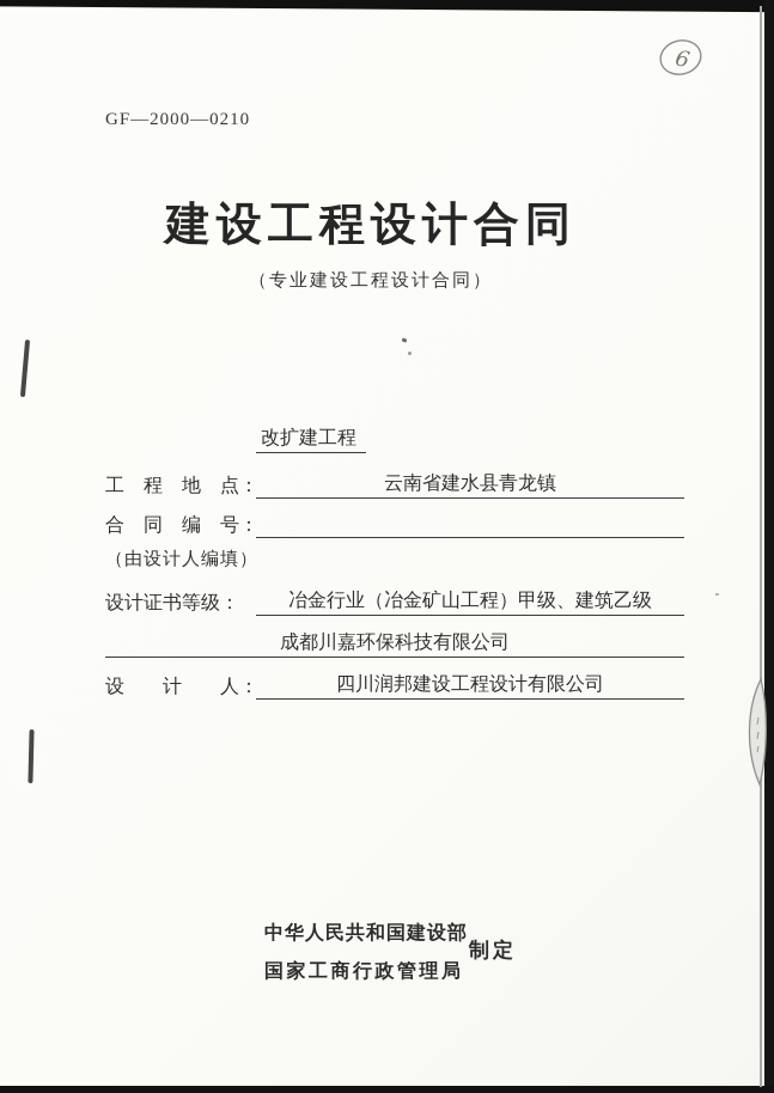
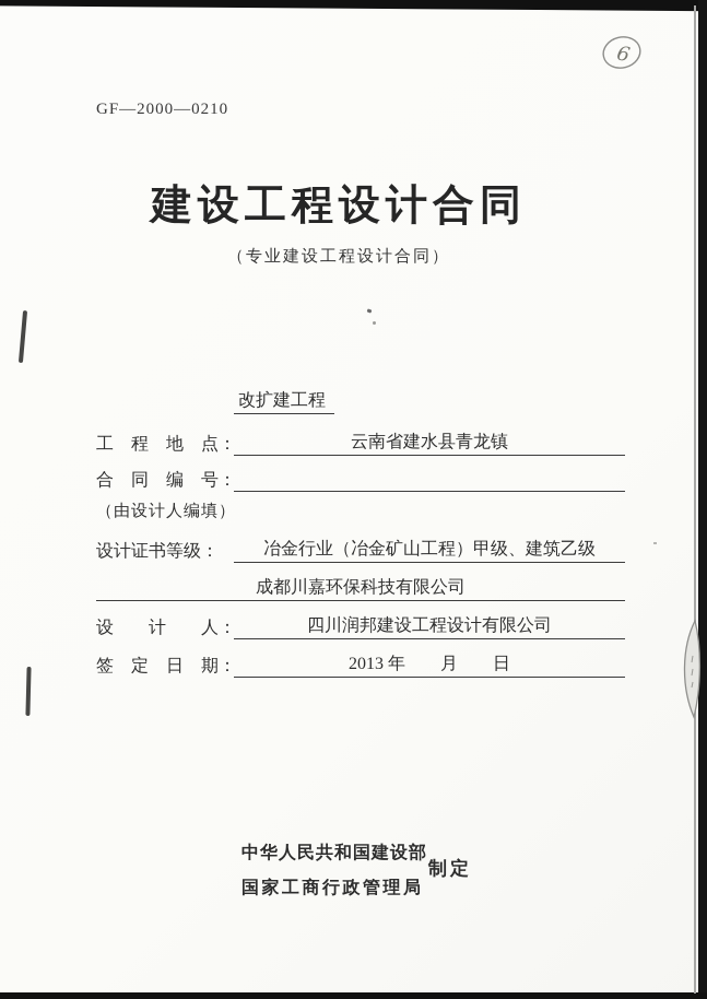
  GF—2000—0210
  建设工程设计合同
  （专业建设工程设计合同）
  改扩建工程
  工 程 地 点：
  云南省建水县青龙镇
  合 同 编 号：
  （由设计人编填）
  设计证书等级：
  冶金行业（冶金矿山工程）甲级、建筑乙级
  成都川嘉环保科技有限公司
  设 计 人：
  四川润邦建设工程设计有限公司
+ 签 定 日 期：
+ 2013 年 月 日
  中华人民共和国建设部
  制定
  国家工商行政管理局
